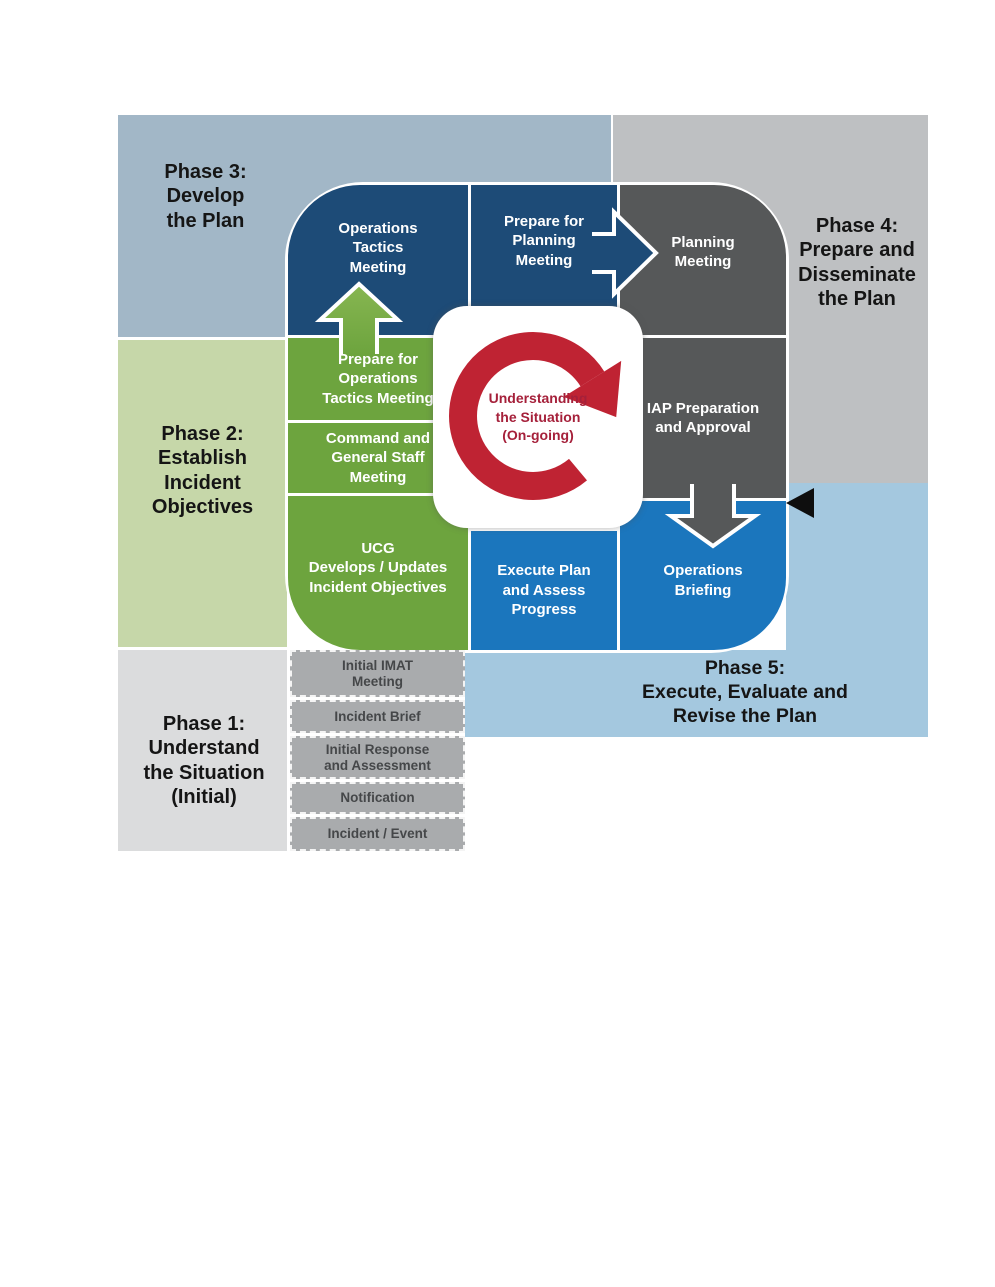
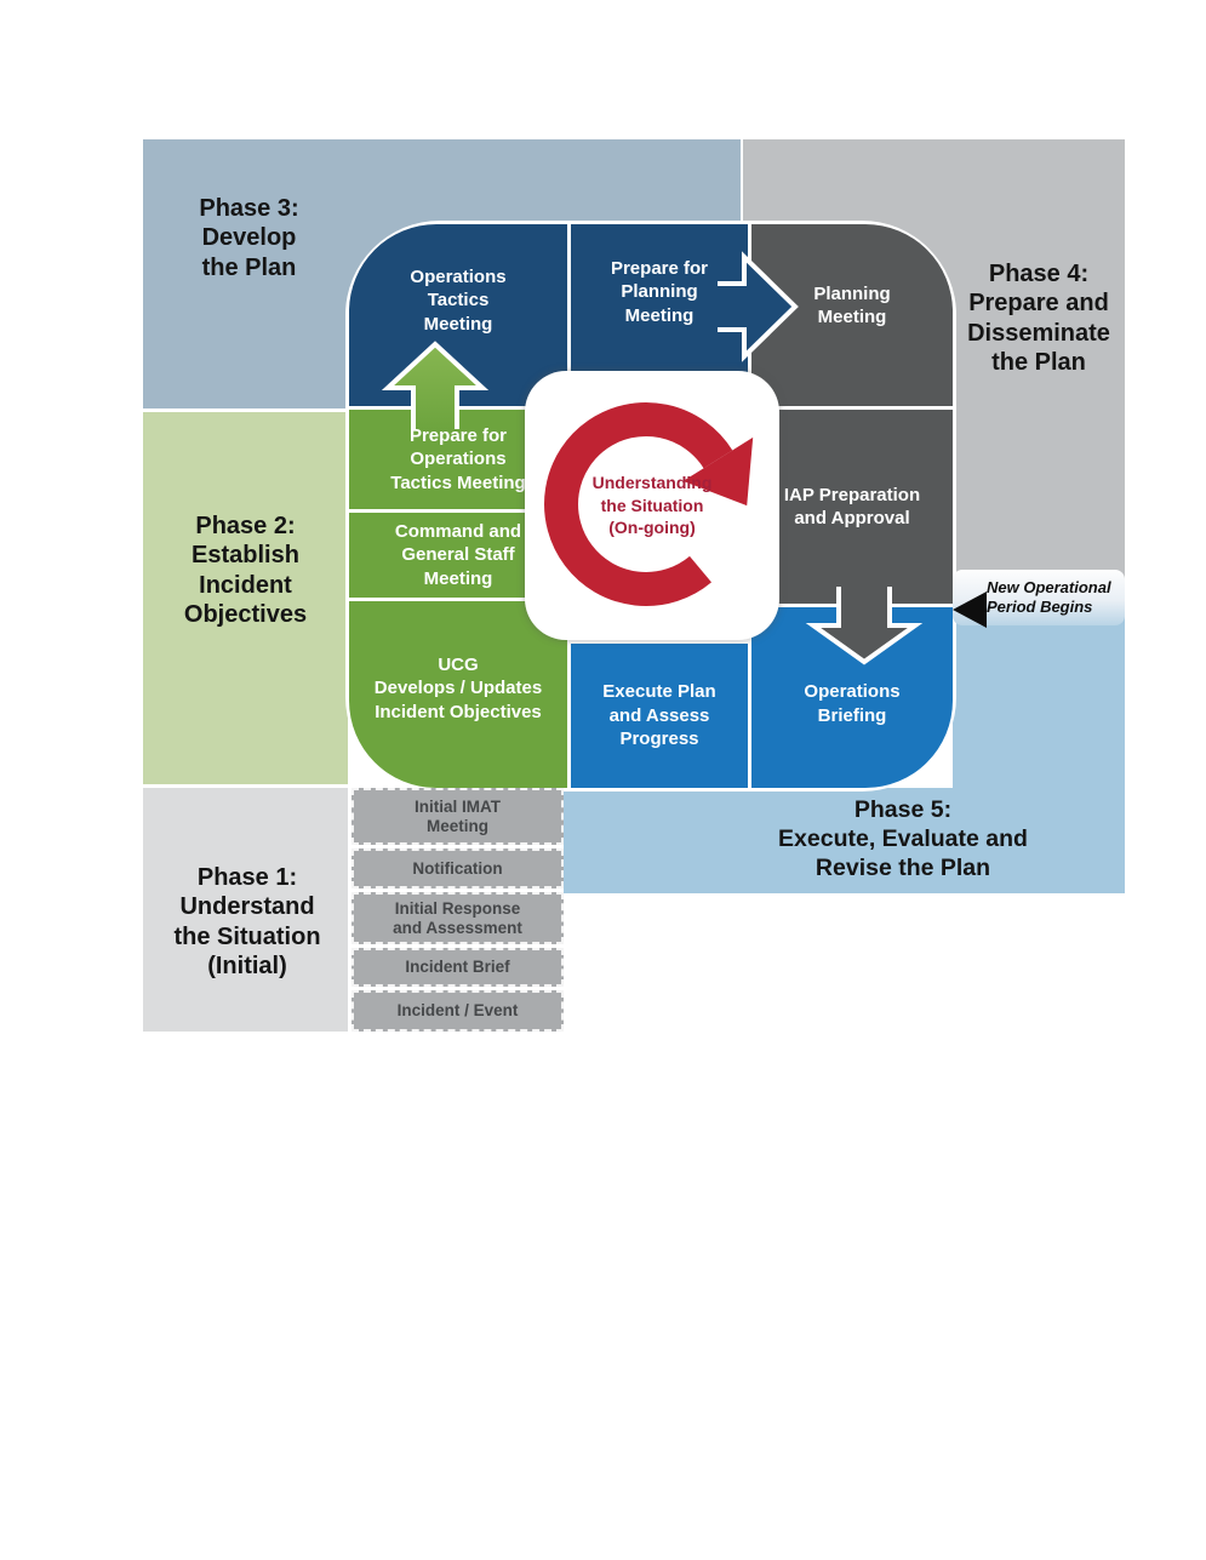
  Phase 3:
  Develop
  the Plan
  Phase 4:
  Prepare and
  Disseminate
  the Plan
  Phase 2:
  Establish
  Incident
  Objectives
  Phase 1:
  Understand
  the Situation
  (Initial)
  Phase 5:
  Execute, Evaluate and
  Revise the Plan
  Operations
  Tactics
  Meeting
  Prepare for
  Planning
  Meeting
  Planning
  Meeting
  IAP Preparation
  and Approval
  Operations
  Briefing
  Execute Plan
  and Assess
  Progress
  Prepare for
  Operations
  Tactics Meeting
  Command and
  General Staff
  Meeting
  UCG
  Develops / Updates
  Incident Objectives
  Understanding
  the Situation
  (On-going)
+ New Operational
+ Period Begins
  Initial IMAT
  Meeting
- Incident Brief
+ Notification
  Initial Response
  and Assessment
- Notification
+ Incident Brief
  Incident / Event
